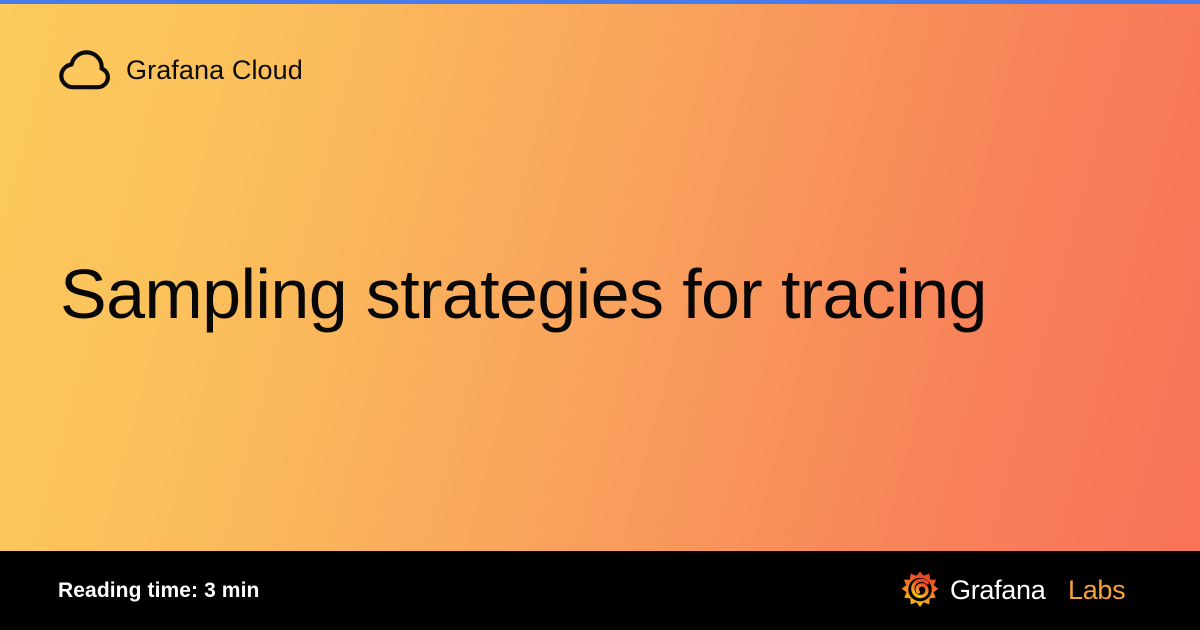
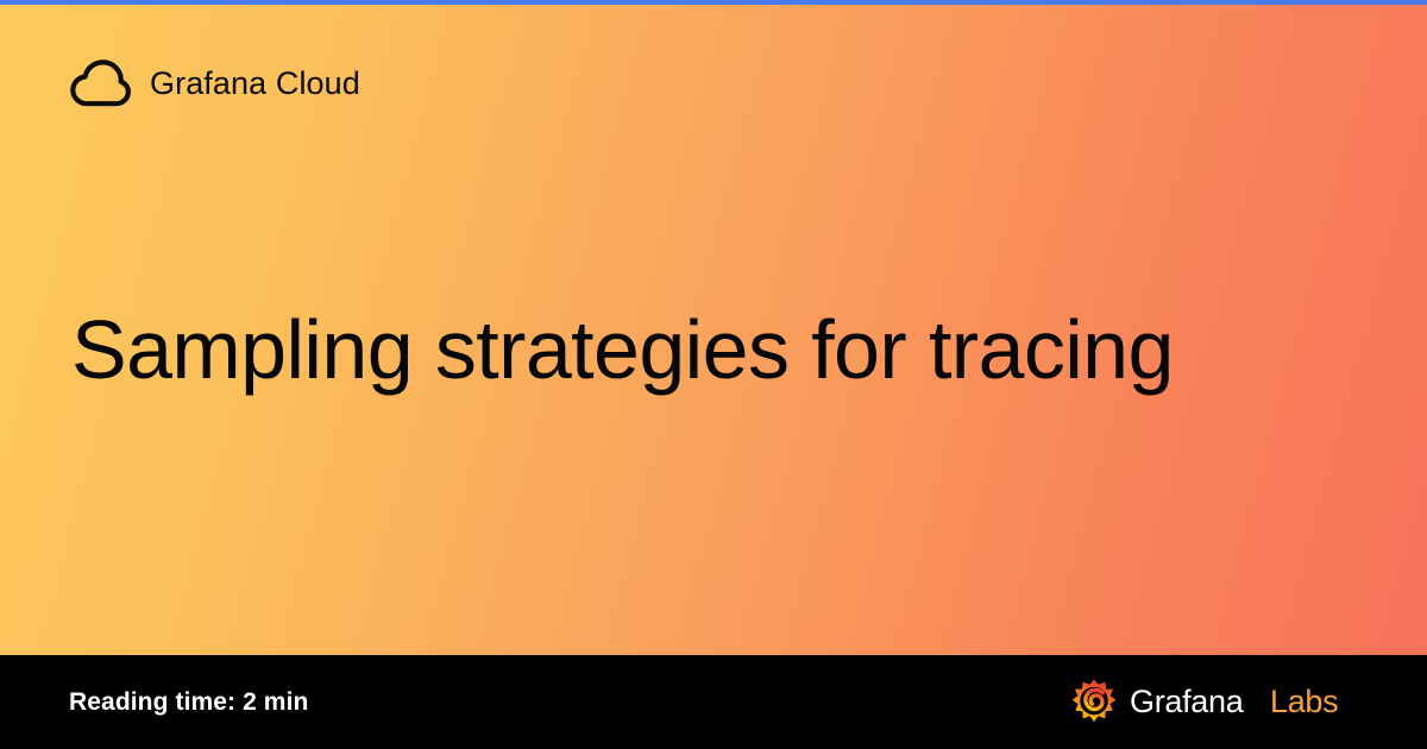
  Grafana Cloud
  Sampling strategies for tracing
- Reading time: 3 min
+ Reading time: 2 min
  Grafana
  Labs
